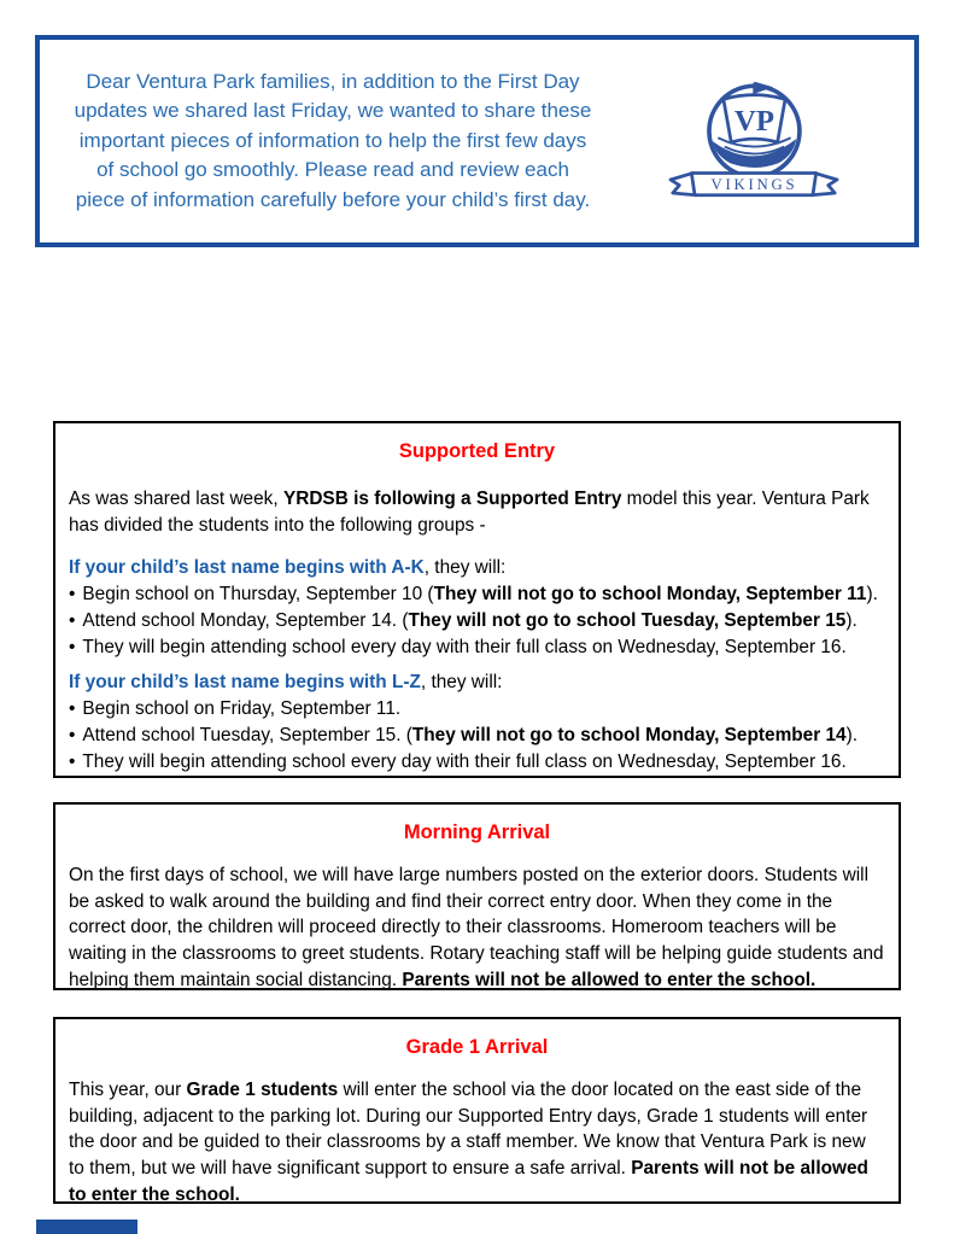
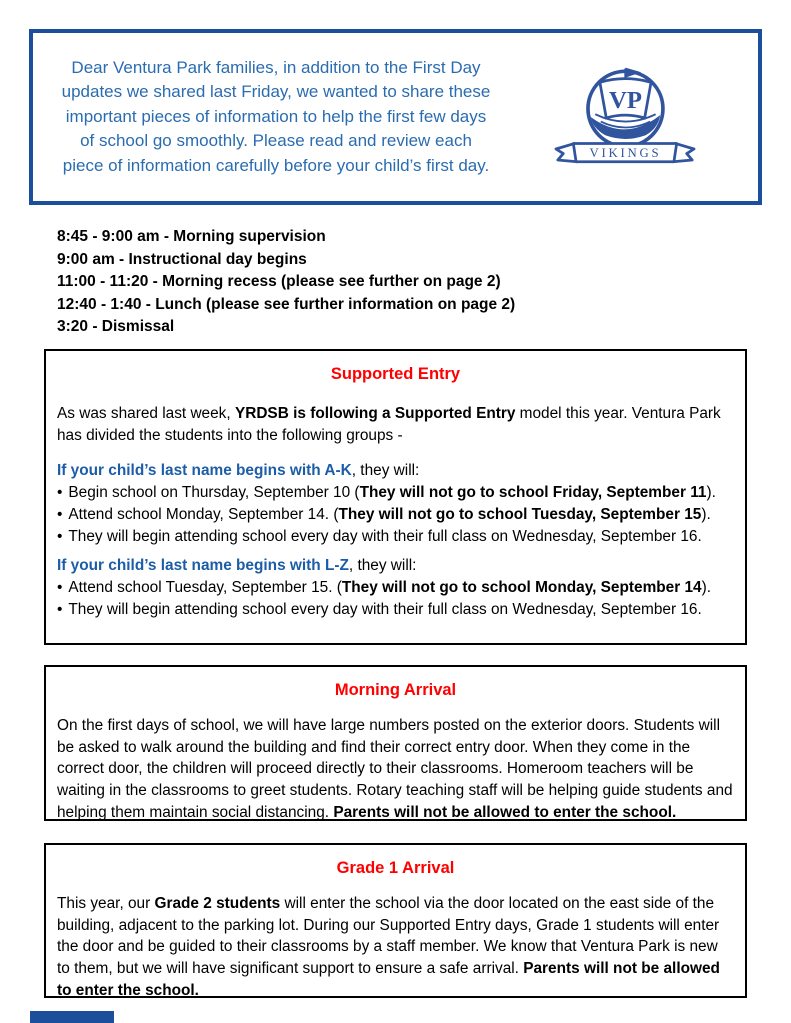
  Dear Ventura Park families, in addition to the First Day updates we shared last Friday, we wanted to share these important pieces of information to help the first few days of school go smoothly. Please read and review each piece of information carefully before your child’s first day.
  VP
  VIKINGS
+ 8:45 - 9:00 am - Morning supervision
+ 9:00 am - Instructional day begins
+ 11:00 - 11:20 - Morning recess (please see further on page 2)
+ 12:40 - 1:40 - Lunch (please see further information on page 2)
+ 3:20 - Dismissal
  Supported Entry
  As was shared last week, YRDSB is following a Supported Entry model this year. Ventura Park has divided the students into the following groups -
  If your child’s last name begins with A-K, they will:
- • Begin school on Thursday, September 10 (They will not go to school Monday, September 11).
+ • Begin school on Thursday, September 10 (They will not go to school Friday, September 11).
  • Attend school Monday, September 14. (They will not go to school Tuesday, September 15).
  • They will begin attending school every day with their full class on Wednesday, September 16.
  If your child’s last name begins with L-Z, they will:
- • Begin school on Friday, September 11.
  • Attend school Tuesday, September 15. (They will not go to school Monday, September 14).
  • They will begin attending school every day with their full class on Wednesday, September 16.
  Morning Arrival
  On the first days of school, we will have large numbers posted on the exterior doors. Students will be asked to walk around the building and find their correct entry door. When they come in the correct door, the children will proceed directly to their classrooms. Homeroom teachers will be waiting in the classrooms to greet students. Rotary teaching staff will be helping guide students and helping them maintain social distancing. Parents will not be allowed to enter the school.
  Grade 1 Arrival
- This year, our Grade 1 students will enter the school via the door located on the east side of the building, adjacent to the parking lot. During our Supported Entry days, Grade 1 students will enter the door and be guided to their classrooms by a staff member. We know that Ventura Park is new to them, but we will have significant support to ensure a safe arrival. Parents will not be allowed to enter the school.
+ This year, our Grade 2 students will enter the school via the door located on the east side of the building, adjacent to the parking lot. During our Supported Entry days, Grade 1 students will enter the door and be guided to their classrooms by a staff member. We know that Ventura Park is new to them, but we will have significant support to ensure a safe arrival. Parents will not be allowed to enter the school.
